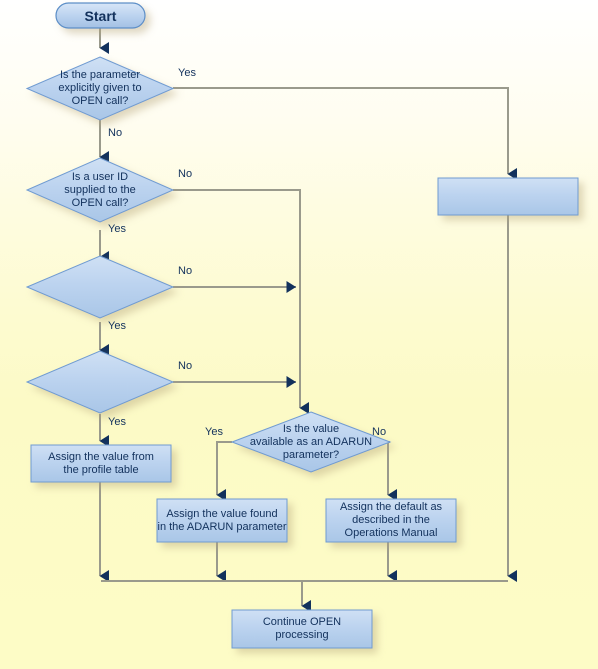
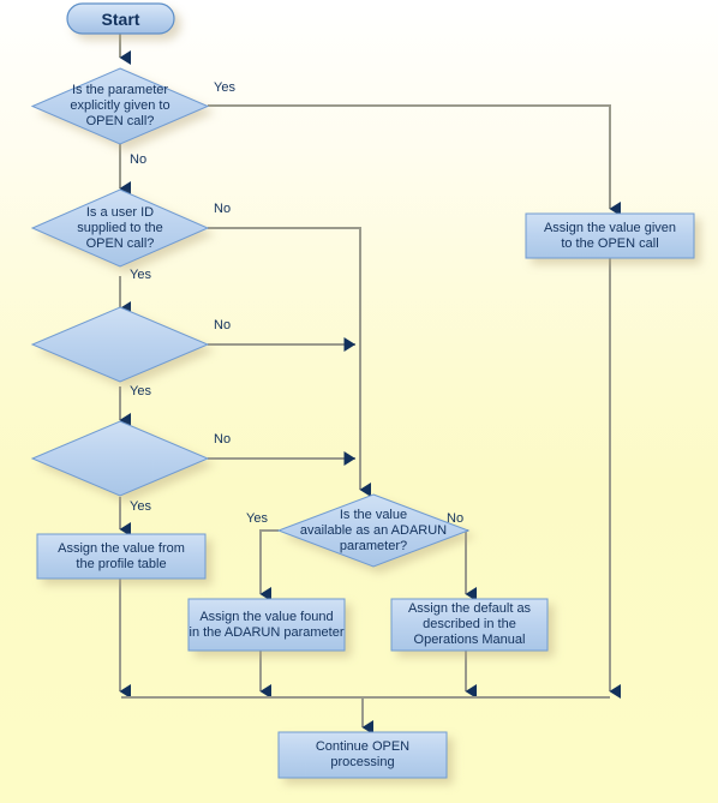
  Start
  Is the parameter
  explicitly given to
  OPEN call?
  Is a user ID
  supplied to the
  OPEN call?
  Is the value
  available as an ADARUN
  parameter?
+ Assign the value given
+ to the OPEN call
  Assign the value from
  the profile table
  Assign the value found
  in the ADARUN parameter
  Assign the default as
  described in the
  Operations Manual
  Continue OPEN
  processing
  Yes
  No
  No
  Yes
  No
  Yes
  No
  Yes
  Yes
  No
